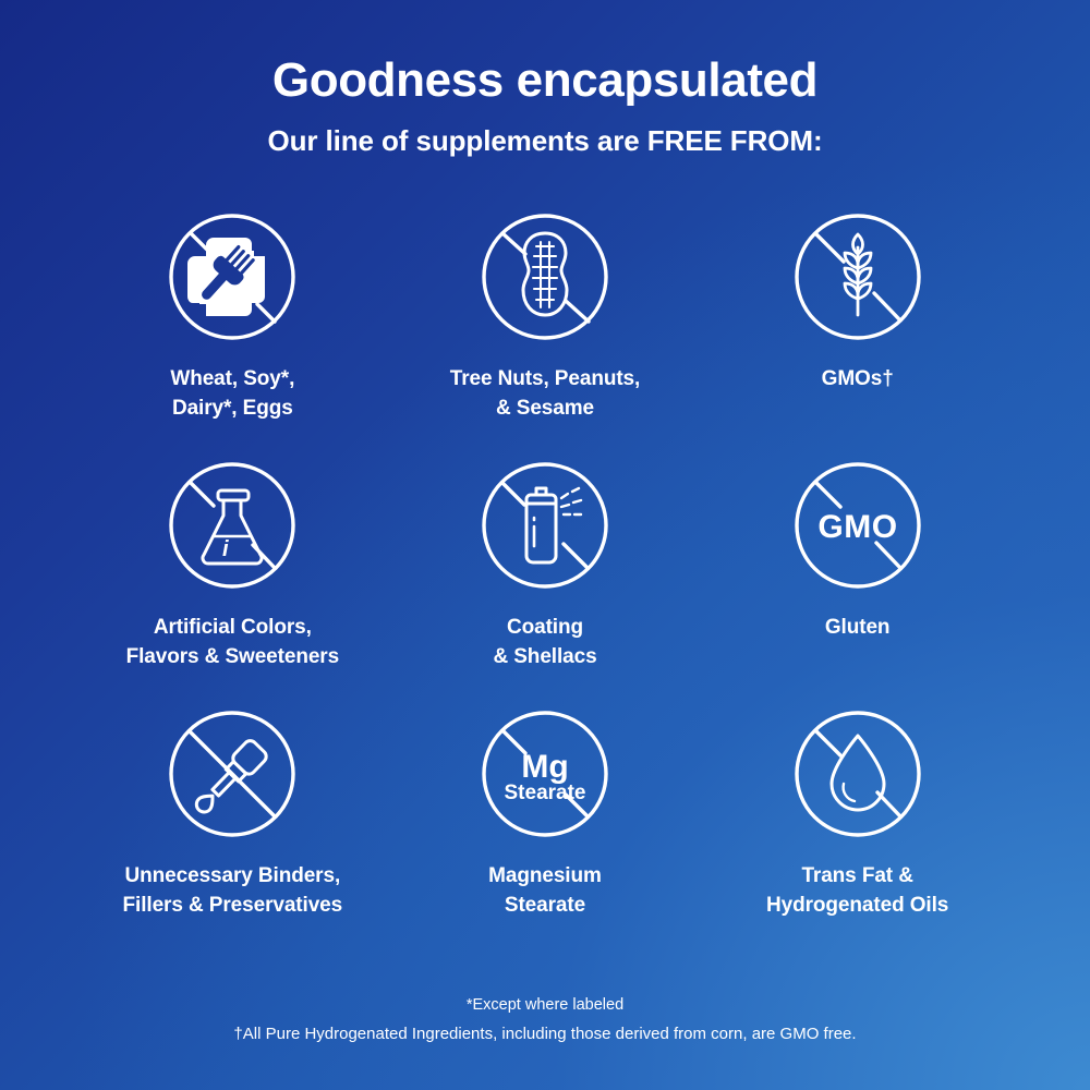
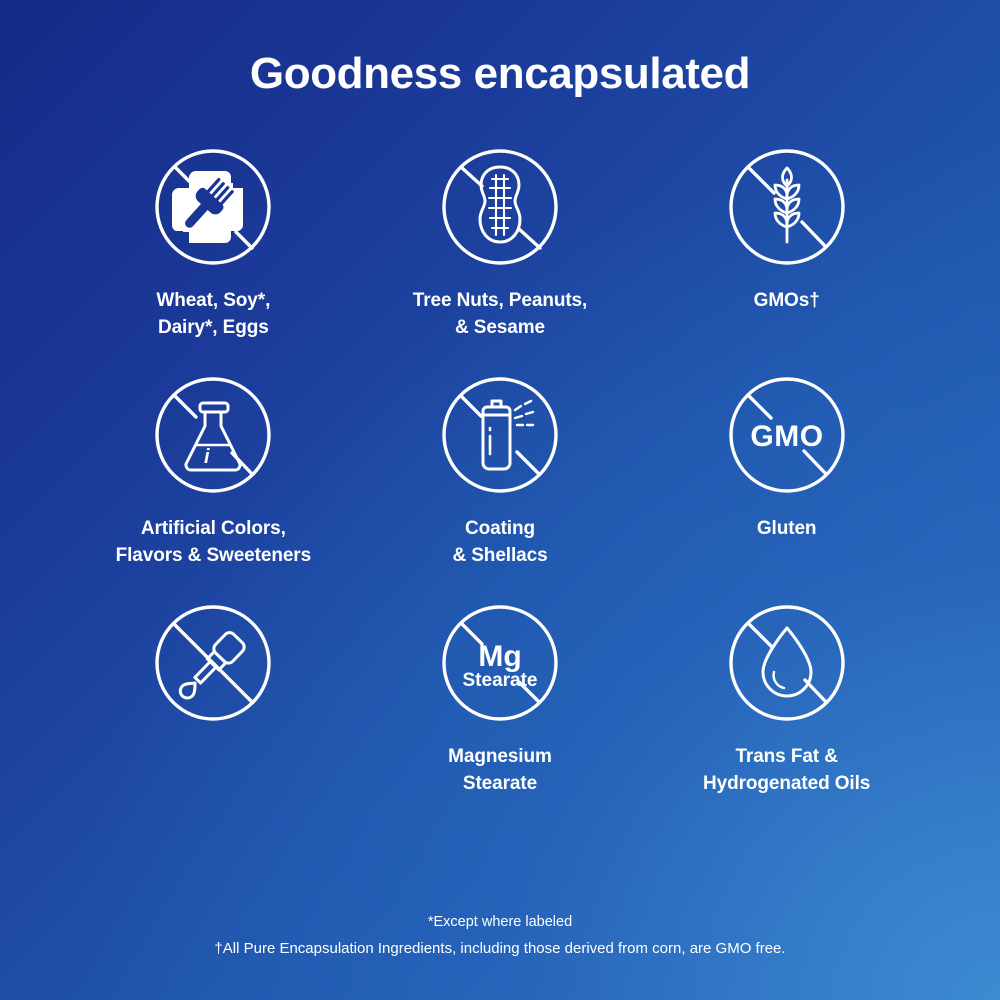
  Goodness encapsulated
- Our line of supplements are FREE FROM:
  Wheat, Soy*,
  Dairy*, Eggs
  Tree Nuts, Peanuts,
  & Sesame
  GMOs†
  i
  Artificial Colors,
  Flavors & Sweeteners
  Coating
  & Shellacs
  GMO
  Gluten
- Unnecessary Binders,
- Fillers & Preservatives
  Mg
  Stearate
  Magnesium
  Stearate
  Trans Fat &
  Hydrogenated Oils
  *Except where labeled
- †All Pure Hydrogenated Ingredients, including those derived from corn, are GMO free.
+ †All Pure Encapsulation Ingredients, including those derived from corn, are GMO free.
